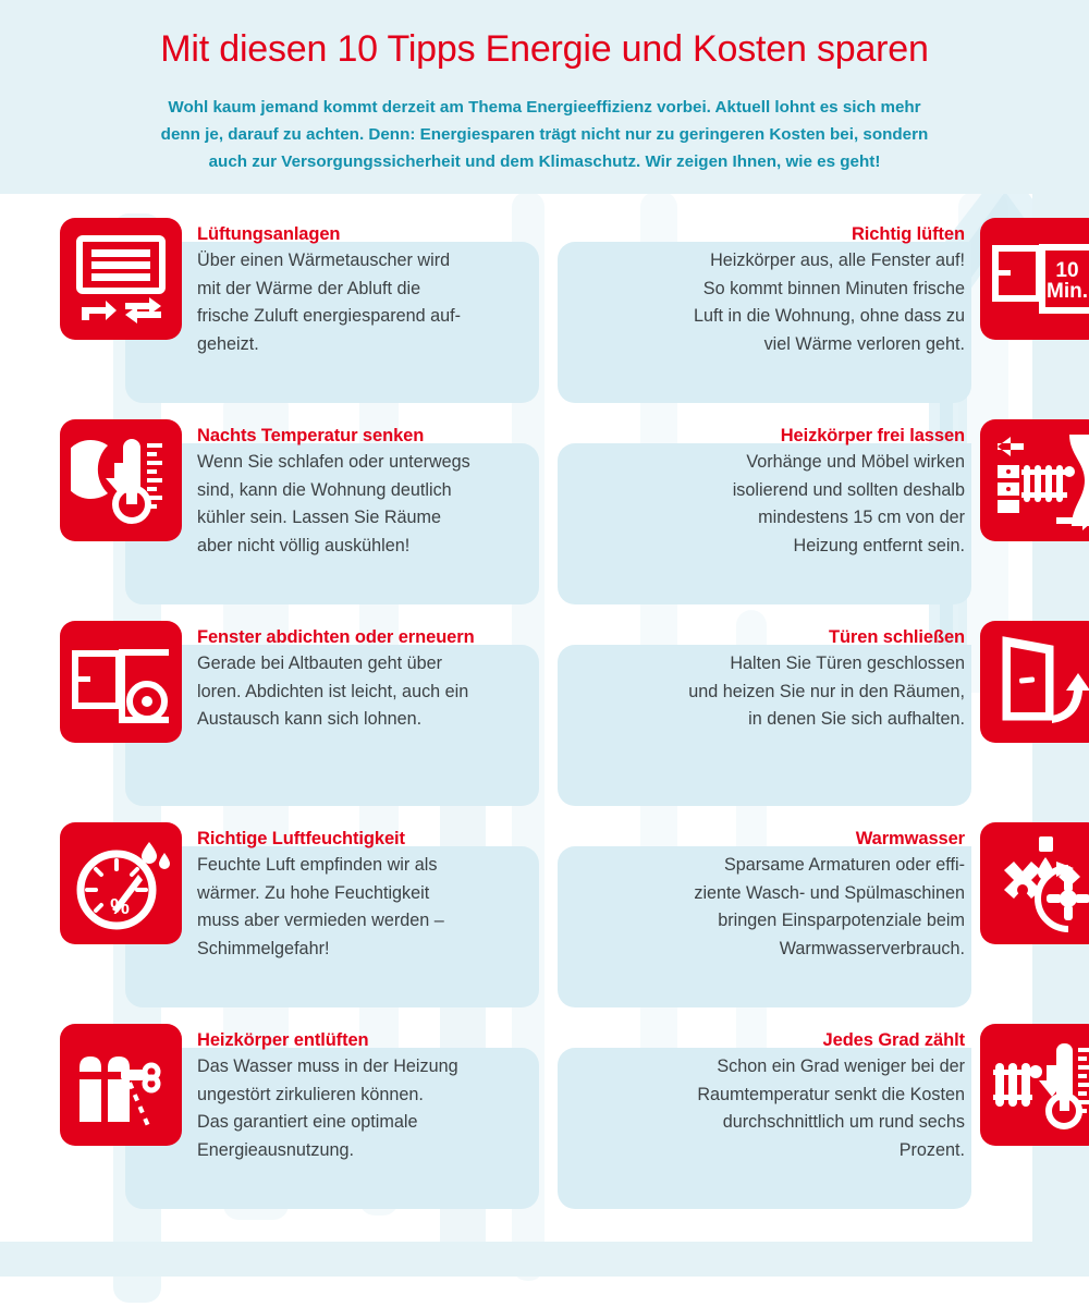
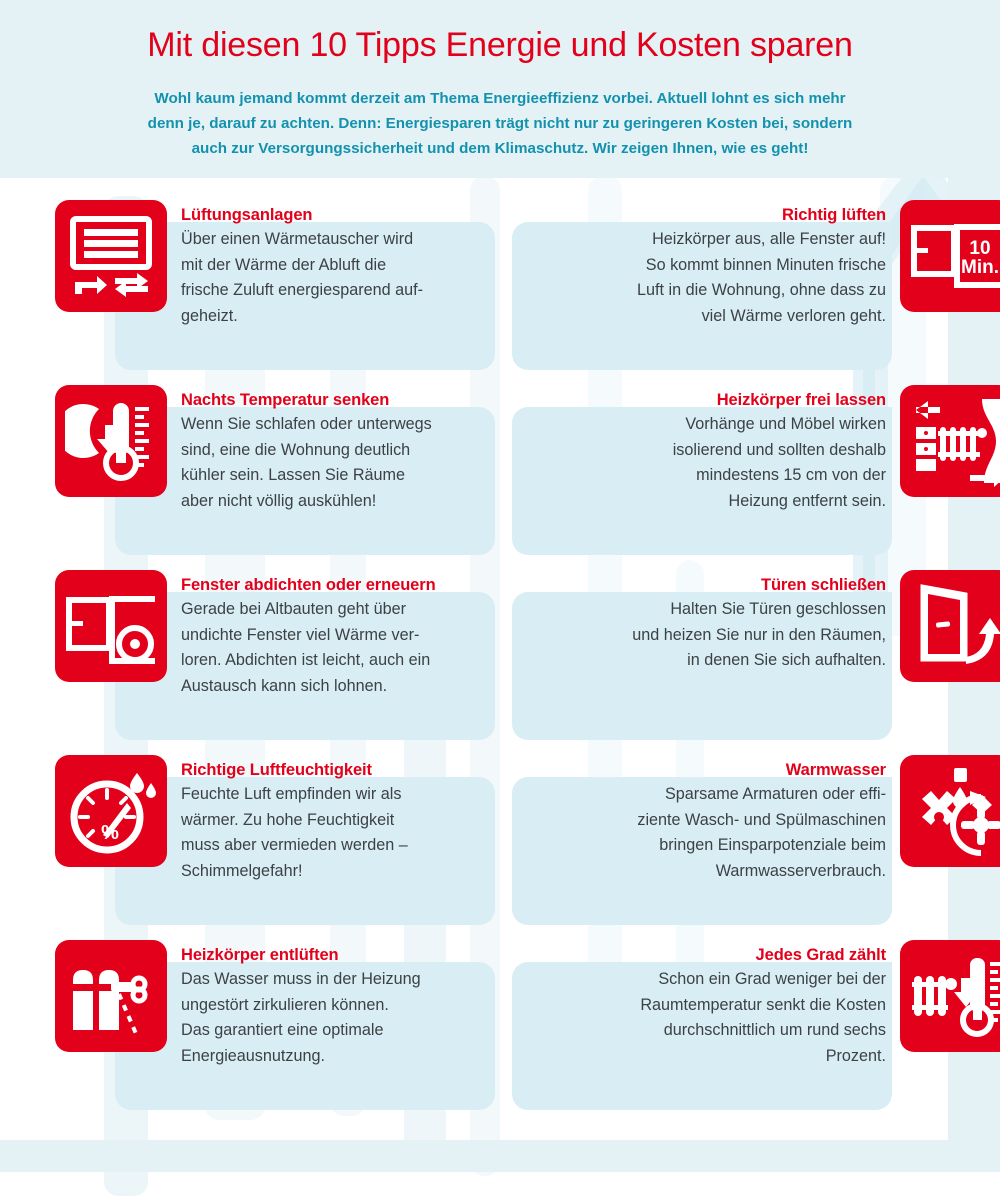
  Mit diesen 10 Tipps Energie und Kosten sparen
  Wohl kaum jemand kommt derzeit am Thema Energieeffizienz vorbei. Aktuell lohnt es sich mehr
  denn je, darauf zu achten. Denn: Energiesparen trägt nicht nur zu geringeren Kosten bei, sondern
  auch zur Versorgungssicherheit und dem Klimaschutz. Wir zeigen Ihnen, wie es geht!
  Lüftungsanlagen
  Über einen Wärmetauscher wird
  mit der Wärme der Abluft die
  frische Zuluft energiesparend auf-
  geheizt.
  10
  Min.
  Richtig lüften
  Heizkörper aus, alle Fenster auf!
  So kommt binnen Minuten frische
  Luft in die Wohnung, ohne dass zu
  viel Wärme verloren geht.
  Nachts Temperatur senken
  Wenn Sie schlafen oder unterwegs
- sind, kann die Wohnung deutlich
+ sind, eine die Wohnung deutlich
  kühler sein. Lassen Sie Räume
  aber nicht völlig auskühlen!
  Heizkörper frei lassen
  Vorhänge und Möbel wirken
  isolierend und sollten deshalb
  mindestens 15 cm von der
  Heizung entfernt sein.
  Fenster abdichten oder erneuern
  Gerade bei Altbauten geht über
+ undichte Fenster viel Wärme ver-
  loren. Abdichten ist leicht, auch ein
  Austausch kann sich lohnen.
  Türen schließen
  Halten Sie Türen geschlossen
  und heizen Sie nur in den Räumen,
  in denen Sie sich aufhalten.
  %
  Richtige Luftfeuchtigkeit
  Feuchte Luft empfinden wir als
  wärmer. Zu hohe Feuchtigkeit
  muss aber vermieden werden –
  Schimmelgefahr!
  Warmwasser
  Sparsame Armaturen oder effi-
  ziente Wasch- und Spülmaschinen
  bringen Einsparpotenziale beim
  Warmwasserverbrauch.
  Heizkörper entlüften
  Das Wasser muss in der Heizung
  ungestört zirkulieren können.
  Das garantiert eine optimale
  Energieausnutzung.
  Jedes Grad zählt
  Schon ein Grad weniger bei der
  Raumtemperatur senkt die Kosten
  durchschnittlich um rund sechs
  Prozent.
